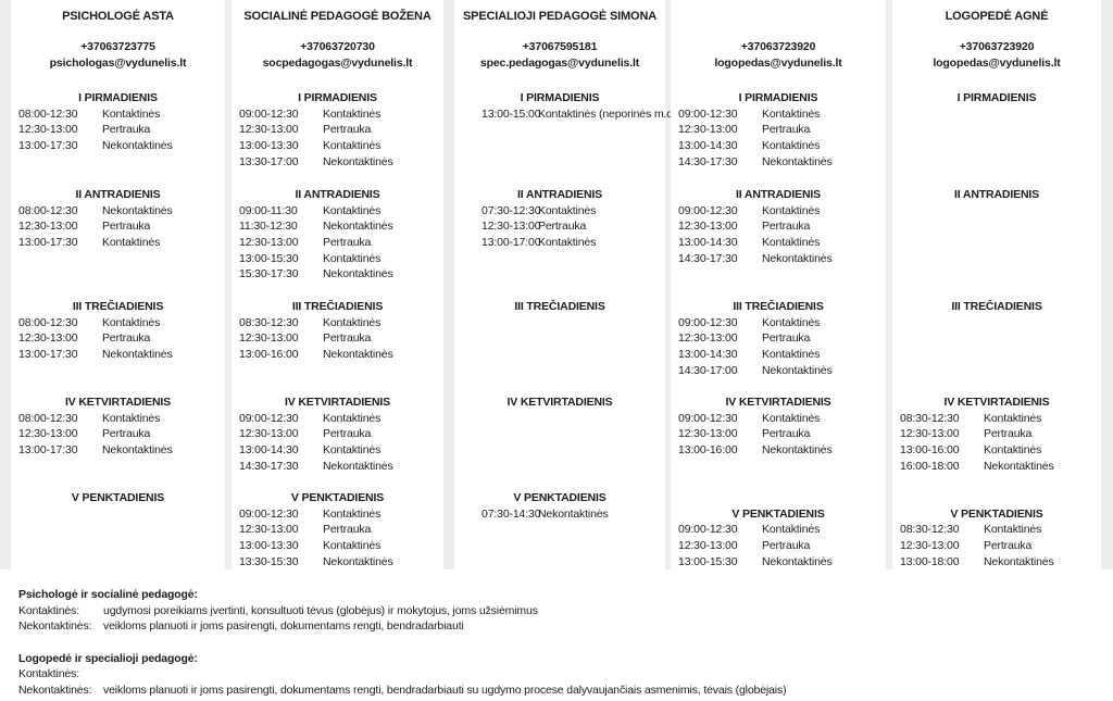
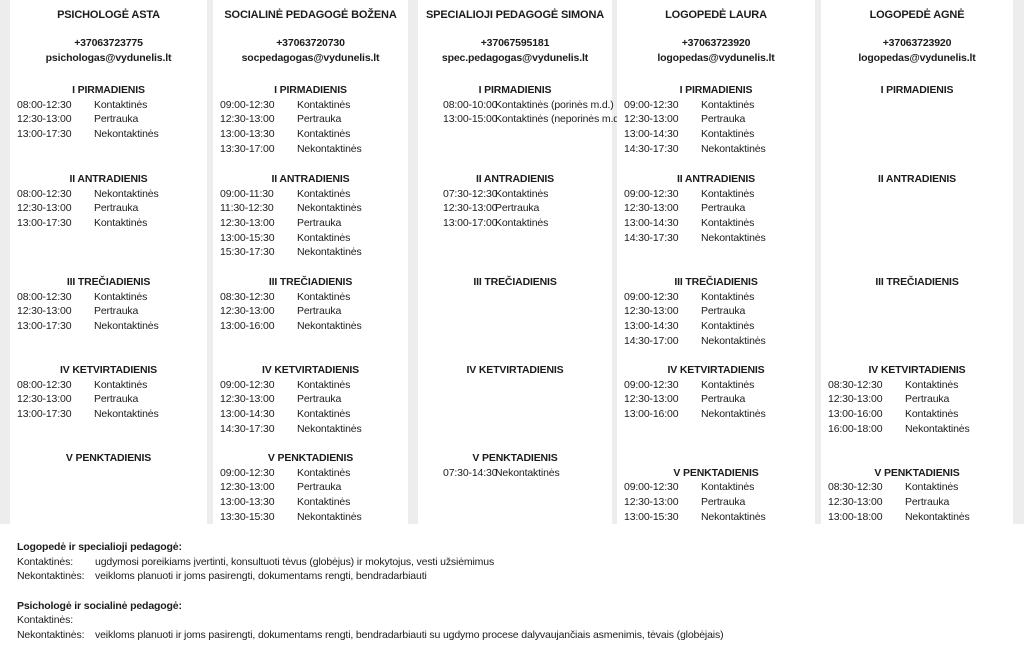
  PSICHOLOGĖ ASTA
  +37063723775
  psichologas@vydunelis.lt
  I PIRMADIENIS
  08:00-12:30
  Kontaktinės
  12:30-13:00
  Pertrauka
  13:00-17:30
  Nekontaktinės
  II ANTRADIENIS
  08:00-12:30
  Nekontaktinės
  12:30-13:00
  Pertrauka
  13:00-17:30
  Kontaktinės
  III TREČIADIENIS
  08:00-12:30
  Kontaktinės
  12:30-13:00
  Pertrauka
  13:00-17:30
  Nekontaktinės
  IV KETVIRTADIENIS
  08:00-12:30
  Kontaktinės
  12:30-13:00
  Pertrauka
  13:00-17:30
  Nekontaktinės
  V PENKTADIENIS
  SOCIALINĖ PEDAGOGĖ BOŽENA
  +37063720730
  socpedagogas@vydunelis.lt
  I PIRMADIENIS
  09:00-12:30
  Kontaktinės
  12:30-13:00
  Pertrauka
  13:00-13:30
  Kontaktinės
  13:30-17:00
  Nekontaktinės
  II ANTRADIENIS
  09:00-11:30
  Kontaktinės
  11:30-12:30
  Nekontaktinės
  12:30-13:00
  Pertrauka
  13:00-15:30
  Kontaktinės
  15:30-17:30
  Nekontaktinės
  III TREČIADIENIS
  08:30-12:30
  Kontaktinės
  12:30-13:00
  Pertrauka
  13:00-16:00
  Nekontaktinės
  IV KETVIRTADIENIS
  09:00-12:30
  Kontaktinės
  12:30-13:00
  Pertrauka
  13:00-14:30
  Kontaktinės
  14:30-17:30
  Nekontaktinės
  V PENKTADIENIS
  09:00-12:30
  Kontaktinės
  12:30-13:00
  Pertrauka
  13:00-13:30
  Kontaktinės
  13:30-15:30
  Nekontaktinės
  SPECIALIOJI PEDAGOGĖ SIMONA
  +37067595181
  spec.pedagogas@vydunelis.lt
  I PIRMADIENIS
+ 08:00-10:00
+ Kontaktinės (porinės m.d.)
  13:00-15:00
  Kontaktinės (neporinės m.
  II ANTRADIENIS
  07:30-12:30
  Kontaktinės
  12:30-13:00
  Pertrauka
  13:00-17:00
  Kontaktinės
  III TREČIADIENIS
  IV KETVIRTADIENIS
  V PENKTADIENIS
  07:30-14:30
  Nekontaktinės
+ LOGOPEDĖ LAURA
  +37063723920
  logopedas@vydunelis.lt
  I PIRMADIENIS
  09:00-12:30
  Kontaktinės
  12:30-13:00
  Pertrauka
  13:00-14:30
  Kontaktinės
  14:30-17:30
  Nekontaktinės
  II ANTRADIENIS
  09:00-12:30
  Kontaktinės
  12:30-13:00
  Pertrauka
  13:00-14:30
  Kontaktinės
  14:30-17:30
  Nekontaktinės
  III TREČIADIENIS
  09:00-12:30
  Kontaktinės
  12:30-13:00
  Pertrauka
  13:00-14:30
  Kontaktinės
  14:30-17:00
  Nekontaktinės
  IV KETVIRTADIENIS
  09:00-12:30
  Kontaktinės
  12:30-13:00
  Pertrauka
  13:00-16:00
  Nekontaktinės
  V PENKTADIENIS
  09:00-12:30
  Kontaktinės
  12:30-13:00
  Pertrauka
  13:00-15:30
  Nekontaktinės
  LOGOPEDĖ AGNĖ
  +37063723920
  logopedas@vydunelis.lt
  I PIRMADIENIS
  II ANTRADIENIS
  III TREČIADIENIS
  IV KETVIRTADIENIS
  08:30-12:30
  Kontaktinės
  12:30-13:00
  Pertrauka
  13:00-16:00
  Kontaktinės
  16:00-18:00
  Nekontaktinės
  V PENKTADIENIS
  08:30-12:30
  Kontaktinės
  12:30-13:00
  Pertrauka
  13:00-18:00
  Nekontaktinės
- Psichologė ir socialinė pedagogė:
+ Logopedė ir specialioji pedagogė:
  Kontaktinės:
- ugdymosi poreikiams įvertinti, konsultuoti tėvus (globėjus) ir mokytojus, joms užsiėmimus
+ ugdymosi poreikiams įvertinti, konsultuoti tėvus (globėjus) ir mokytojus, vesti užsiėmimus
  Nekontaktinės:
  veikloms planuoti ir joms pasirengti, dokumentams rengti, bendradarbiauti
- Logopedė ir specialioji pedagogė:
+ Psichologė ir socialinė pedagogė:
  Kontaktinės:
  Nekontaktinės:
  veikloms planuoti ir joms pasirengti, dokumentams rengti, bendradarbiauti su ugdymo procese dalyvaujančiais asmenimis, tėvais (globėjais)
